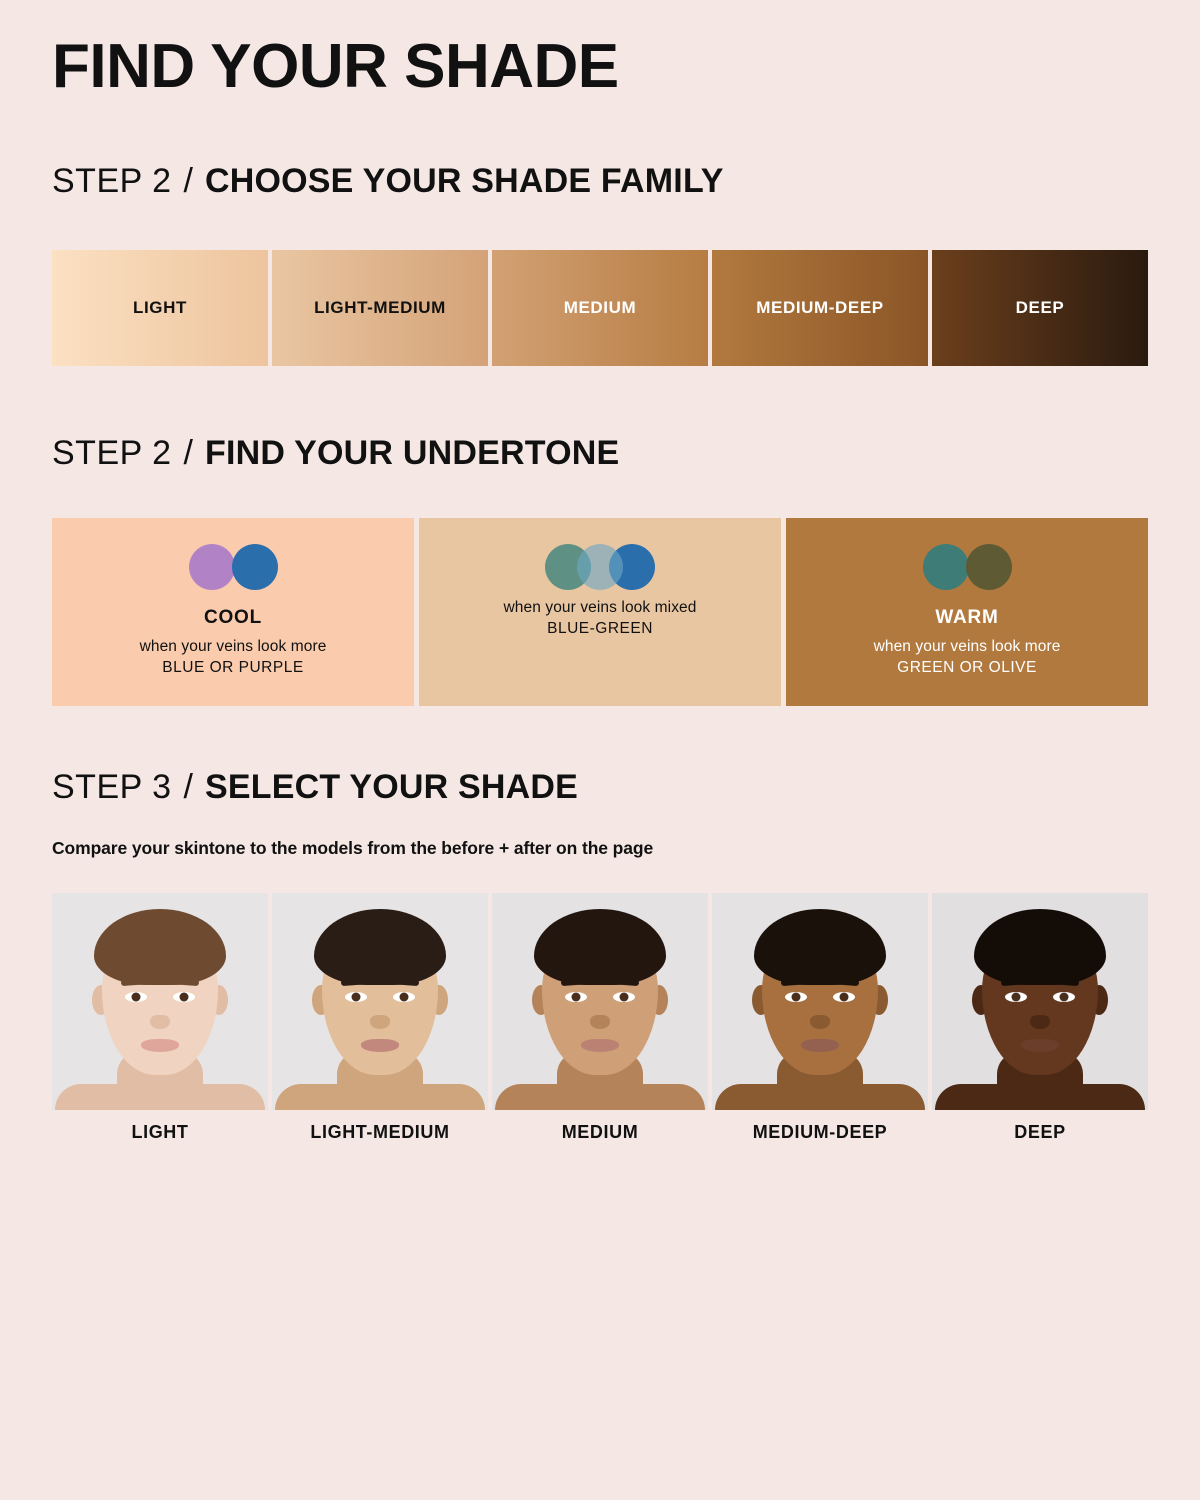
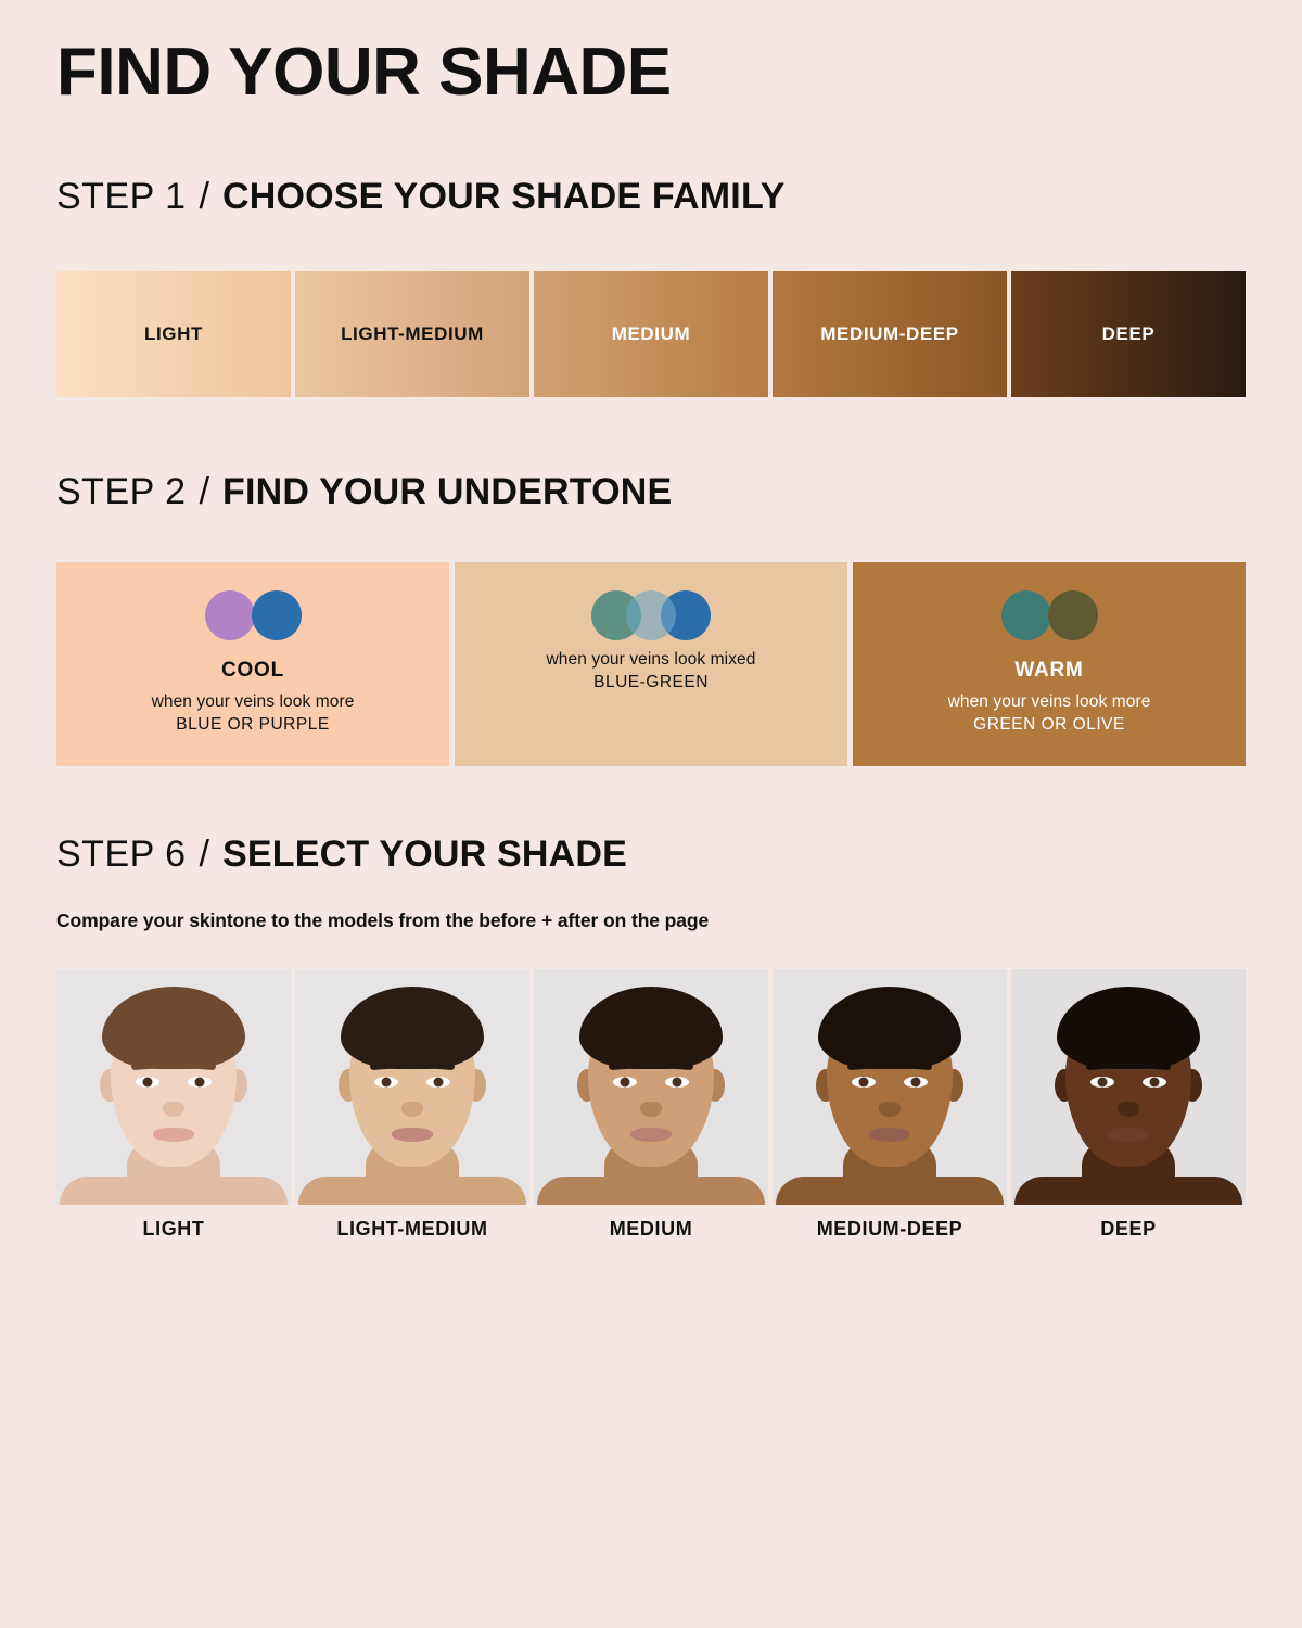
  FIND YOUR SHADE
- STEP 2 / CHOOSE YOUR SHADE FAMILY
+ STEP 1 / CHOOSE YOUR SHADE FAMILY
  LIGHT
  LIGHT-MEDIUM
  MEDIUM
  MEDIUM-DEEP
  DEEP
  STEP 2 / FIND YOUR UNDERTONE
  COOL
  when your veins look more
  BLUE OR PURPLE
  when your veins look mixed
  BLUE-GREEN
  WARM
  when your veins look more
  GREEN OR OLIVE
- STEP 3 / SELECT YOUR SHADE
+ STEP 6 / SELECT YOUR SHADE
  Compare your skintone to the models from the before + after on the page
  LIGHT
  LIGHT-MEDIUM
  MEDIUM
  MEDIUM-DEEP
  DEEP
